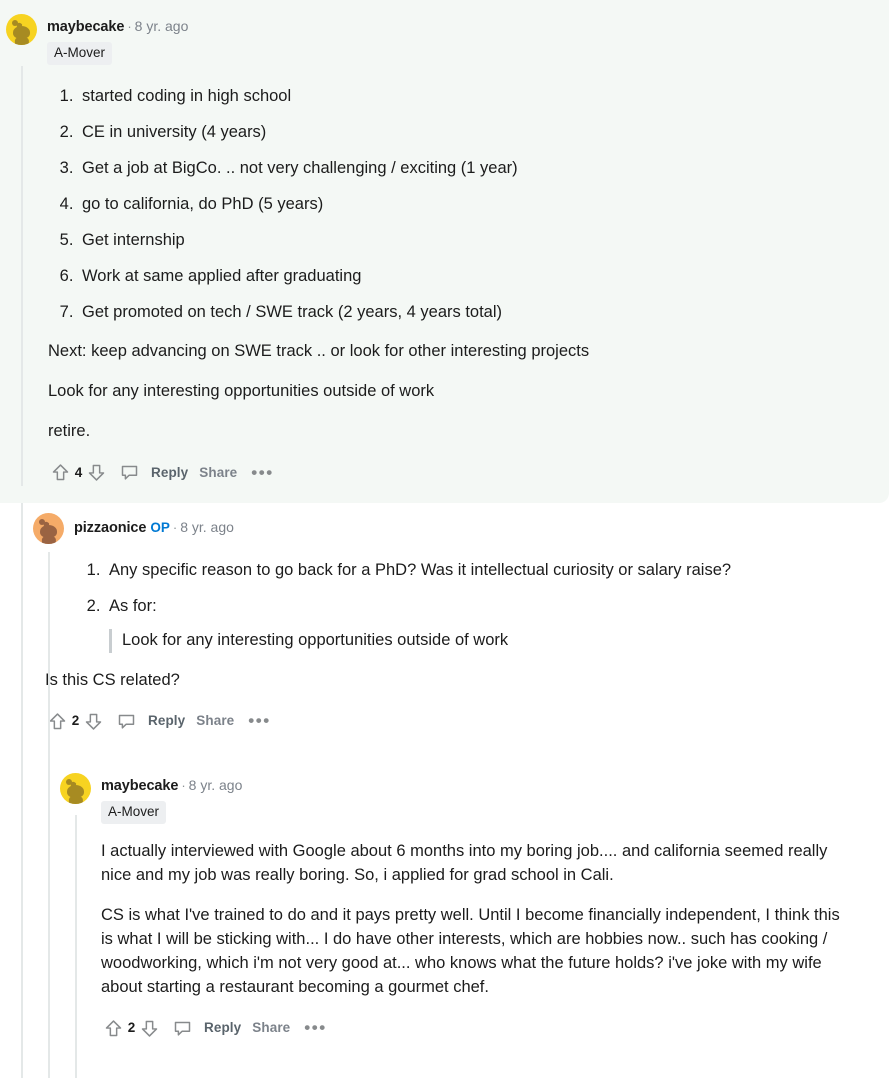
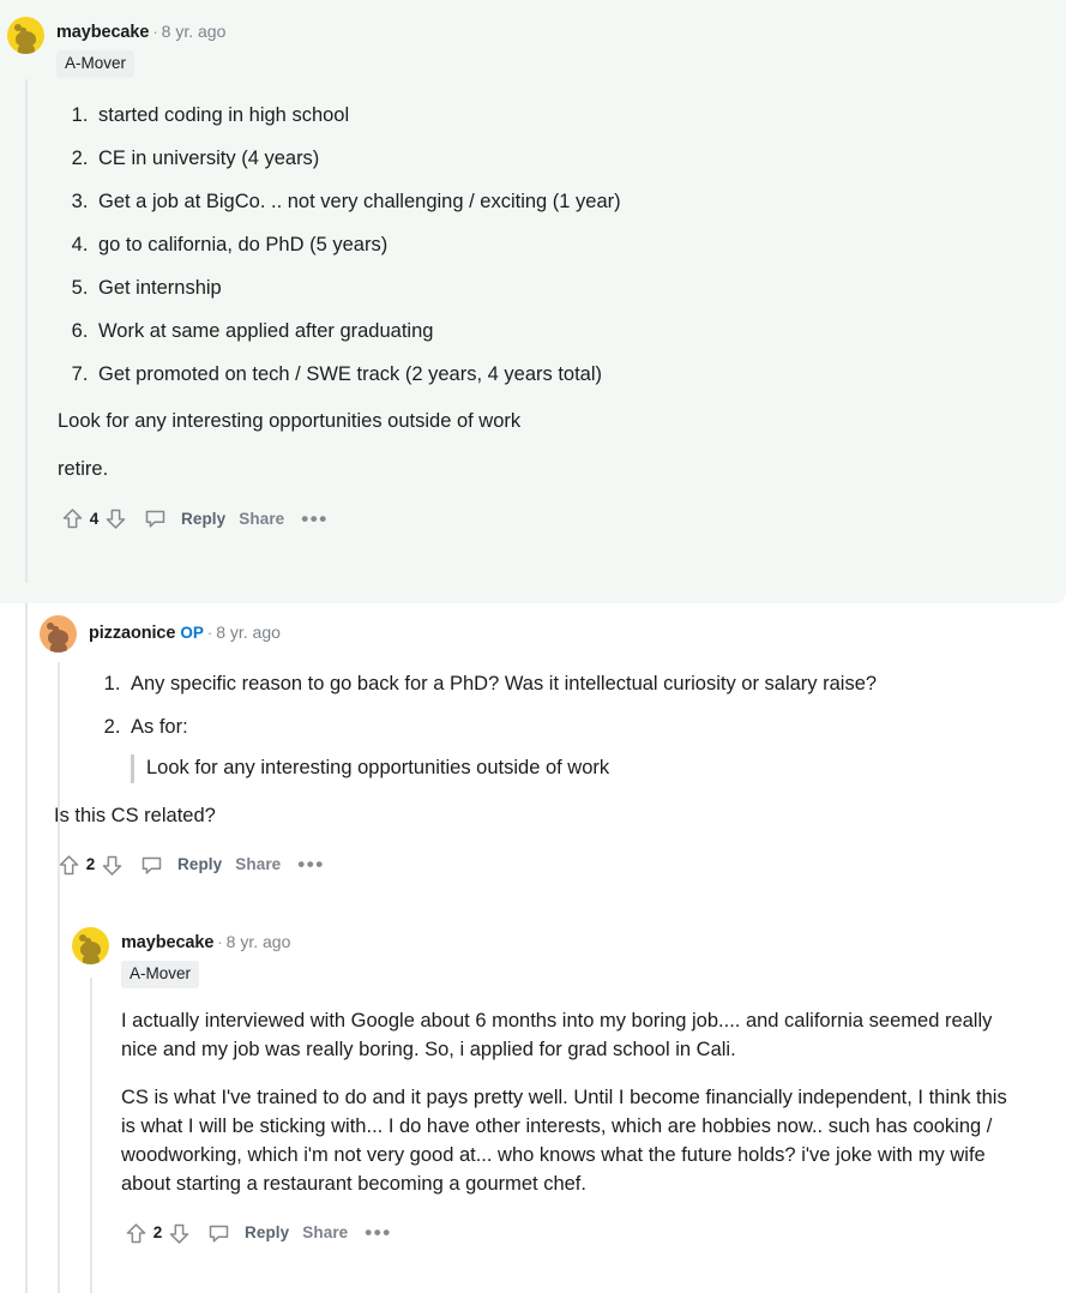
  maybecake · 8 yr. ago
  A-Mover
  started coding in high school
  CE in university (4 years)
  Get a job at BigCo. .. not very challenging / exciting (1 year)
  go to california, do PhD (5 years)
  Get internship
  Work at same applied after graduating
  Get promoted on tech / SWE track (2 years, 4 years total)
- Next: keep advancing on SWE track .. or look for other interesting projects
  Look for any interesting opportunities outside of work
  retire.
  4
  Reply
  Share
  •••
  pizzaonice OP · 8 yr. ago
  Any specific reason to go back for a PhD? Was it intellectual curiosity or salary raise?
  As for:
  Look for any interesting opportunities outside of work
  s this CS related?
  2
  Reply
  Share
  •••
  maybecake · 8 yr. ago
  A-Mover
  I actually interviewed with Google about 6 months into my boring job.... and california seemed really nice and my job was really boring. So, i applied for grad school in Cali.
  CS is what I've trained to do and it pays pretty well. Until I become financially independent, I think this is what I will be sticking with... I do have other interests, which are hobbies now.. such has cooking / woodworking, which i'm not very good at... who knows what the future holds? i've joke with my wife about starting a restaurant becoming a gourmet chef.
  2
  Reply
  Share
  •••
